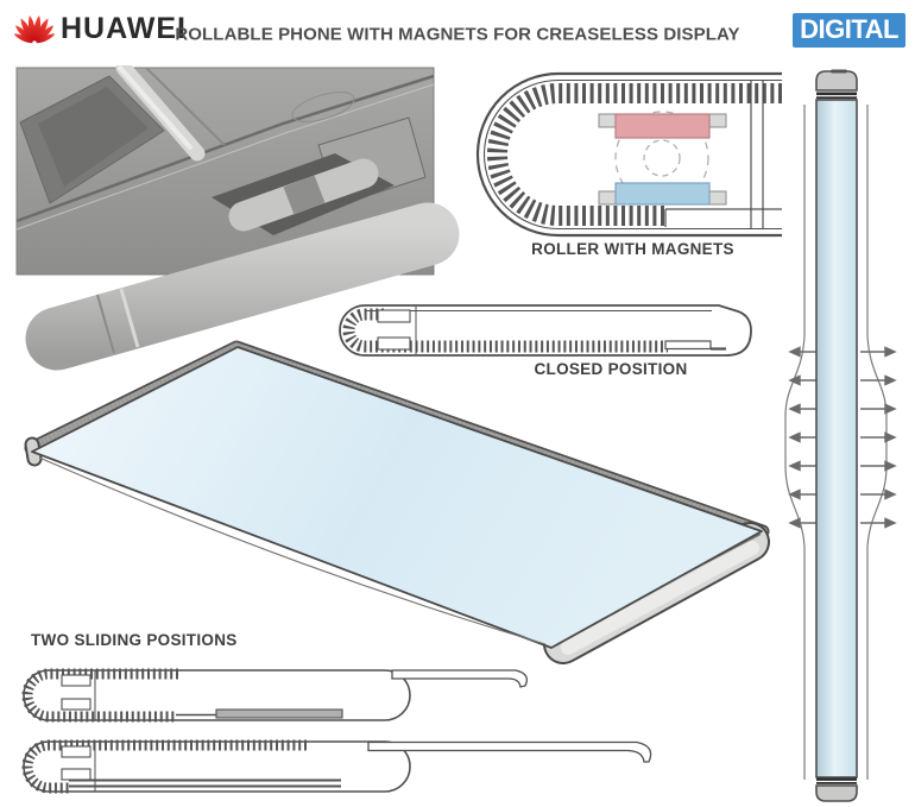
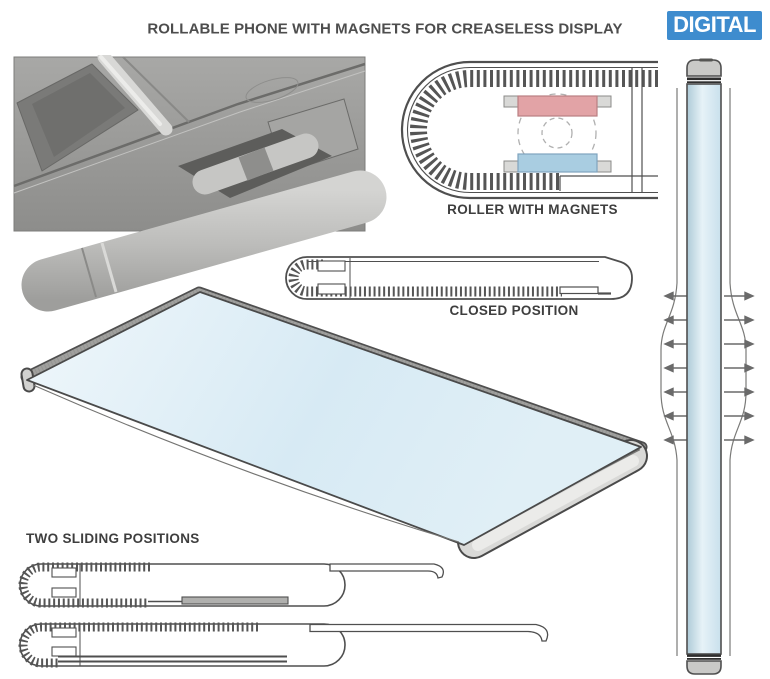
- HUAWEI
  ROLLABLE PHONE WITH MAGNETS FOR CREASELESS DISPLAY
  DIGITAL
  ROLLER WITH MAGNETS
  CLOSED POSITION
  TWO SLIDING POSITIONS
